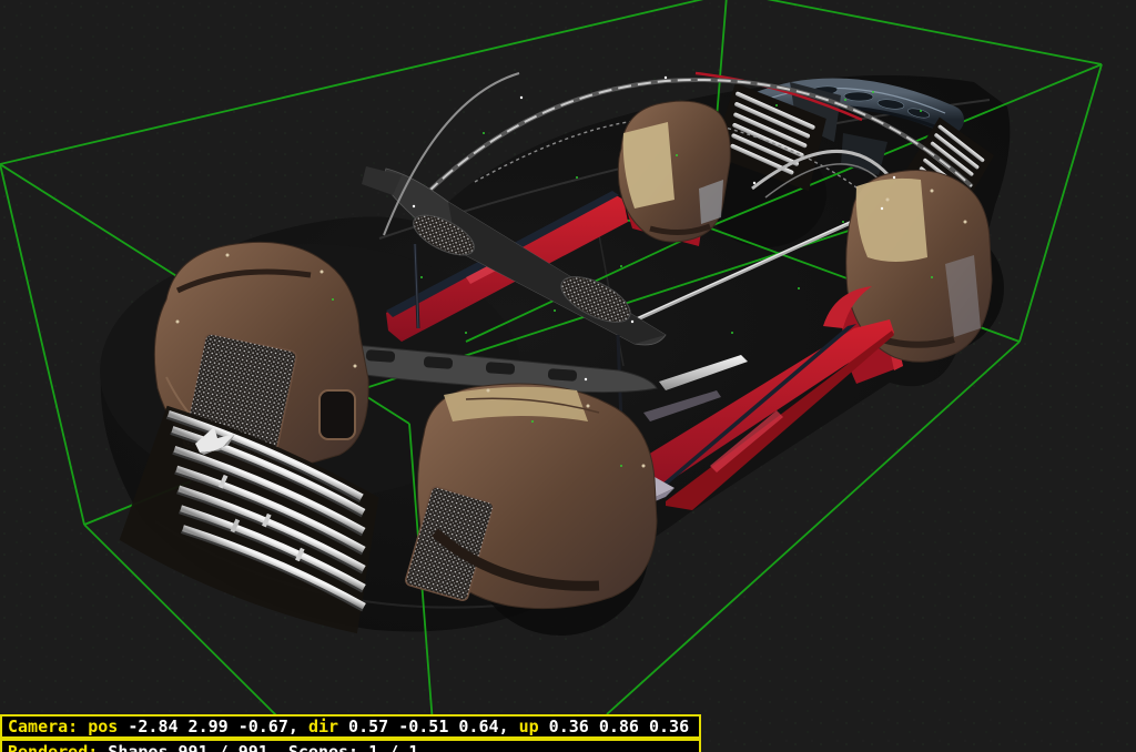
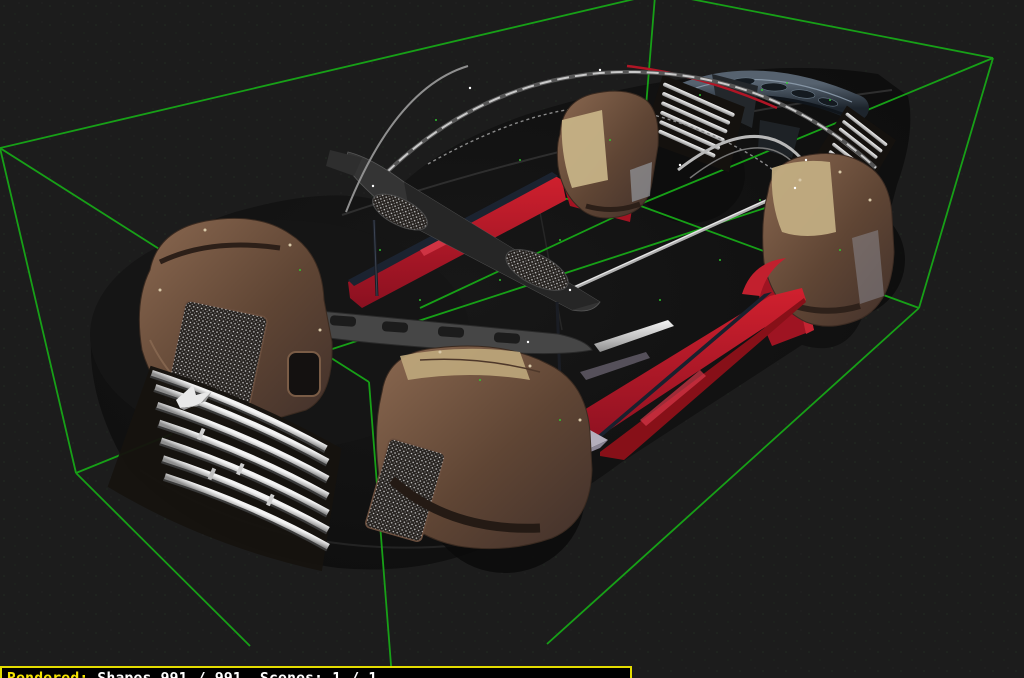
- Camera: pos -2.84 2.99 -0.67, dir 0.57 -0.51 0.64, up 0.36 0.86 0.36
